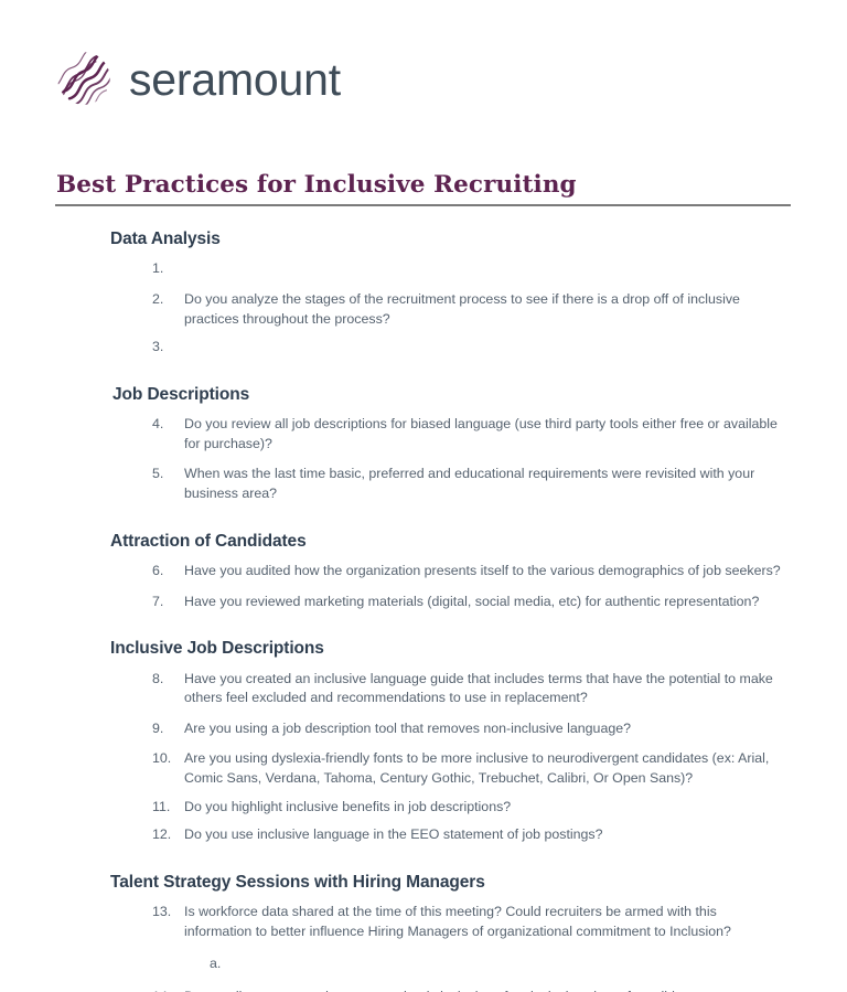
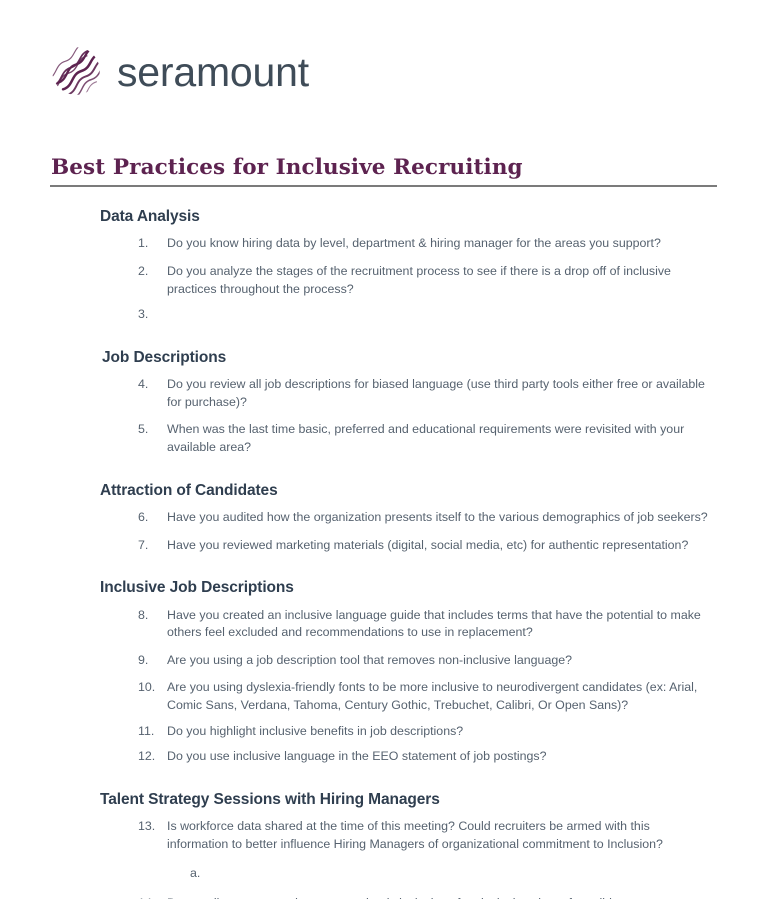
  seramount
  Best Practices for Inclusive Recruiting
  Data Analysis
  1.
+ Do you know hiring data by level, department & hiring manager for the areas you support?
  2.
  Do you analyze the stages of the recruitment process to see if there is a drop off of inclusive practices throughout the process?
  3.
  Job Descriptions
  4.
  Do you review all job descriptions for biased language (use third party tools either free or available for purchase)?
  5.
- When was the last time basic, preferred and educational requirements were revisited with your business area?
+ When was the last time basic, preferred and educational requirements were revisited with your available area?
  Attraction of Candidates
  6.
  Have you audited how the organization presents itself to the various demographics of job seekers?
  7.
  Have you reviewed marketing materials (digital, social media, etc) for authentic representation?
  Inclusive Job Descriptions
  8.
  Have you created an inclusive language guide that includes terms that have the potential to make others feel excluded and recommendations to use in replacement?
  9.
  Are you using a job description tool that removes non-inclusive language?
  10.
  Are you using dyslexia-friendly fonts to be more inclusive to neurodivergent candidates (ex: Arial, Comic Sans, Verdana, Tahoma, Century Gothic, Trebuchet, Calibri, Or Open Sans)?
  11.
  Do you highlight inclusive benefits in job descriptions?
  12.
  Do you use inclusive language in the EEO statement of job postings?
  Talent Strategy Sessions with Hiring Managers
  13.
  Is workforce data shared at the time of this meeting? Could recruiters be armed with this information to better influence Hiring Managers of organizational commitment to Inclusion?
  a.
